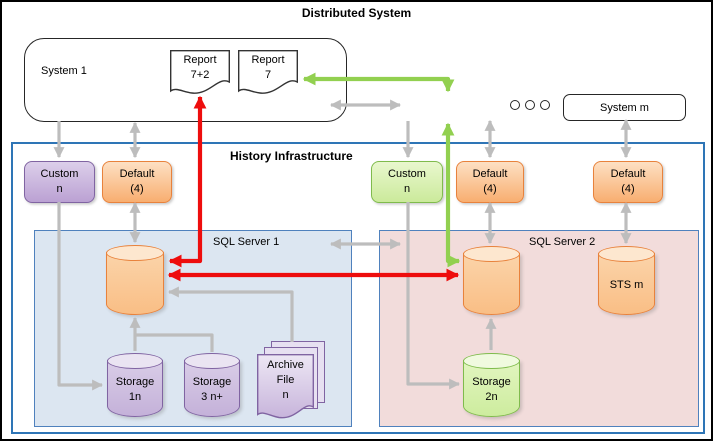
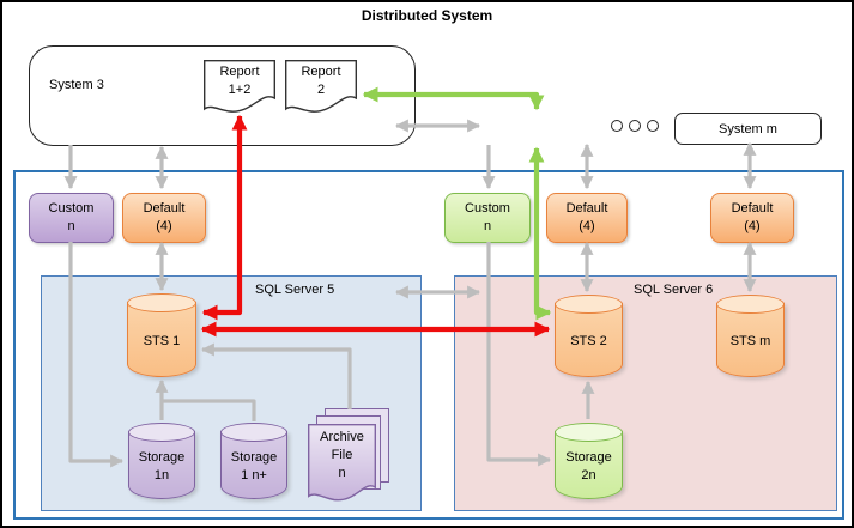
  Distributed System
- History Infrastructure
- SQL Server 1
+ SQL Server 5
- SQL Server 2
+ SQL Server 6
- System 1
+ System 3
  Report
- 7+2
+ 1+2
  Report
- 7
+ 2
  System m
  Custom
  n
  Default
  (4)
  Custom
  n
  Default
  (4)
  Default
  (4)
+ STS 1
+ STS 2
  STS m
  Storage
  1n
  Storage
- 3 n+
+ 1 n+
  Storage
  2n
  Archive
  File
  n
